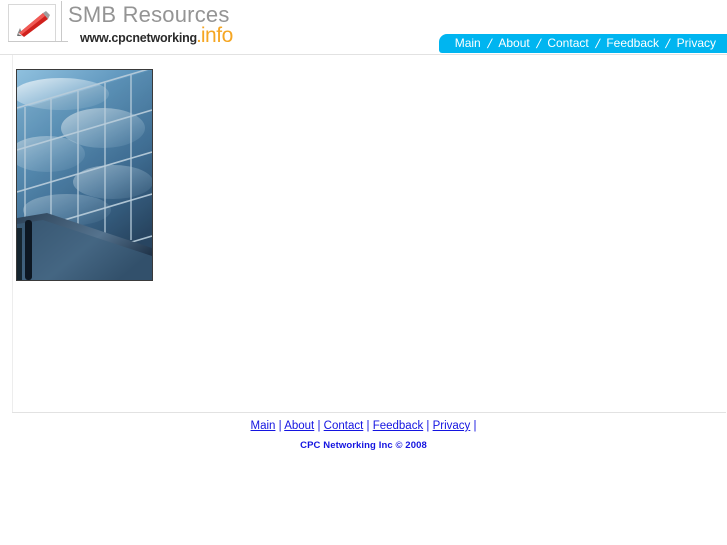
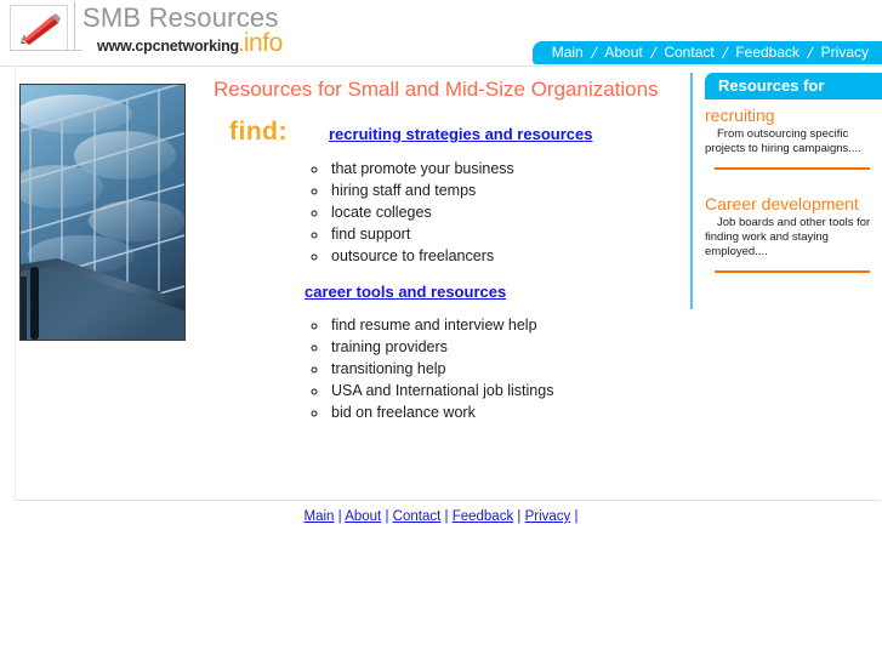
  SMB Resources
  www.cpcnetworking.info
  Main
  About
  Contact
  Feedback
  Privacy
+ Resources for Small and Mid-Size Organizations
+ find:
+ recruiting strategies and resources
+ that promote your business
+ hiring staff and temps
+ locate colleges
+ find support
+ outsource to freelancers
+ career tools and resources
+ find resume and interview help
+ training providers
+ transitioning help
+ USA and International job listings
+ bid on freelance work
+ Resources for
+ recruiting
+ From outsourcing specific projects to hiring campaigns....
+ Career development
+ Job boards and other tools for finding work and staying employed....
  Main | About | Contact | Feedback | Privacy |
- CPC Networking Inc © 2008
